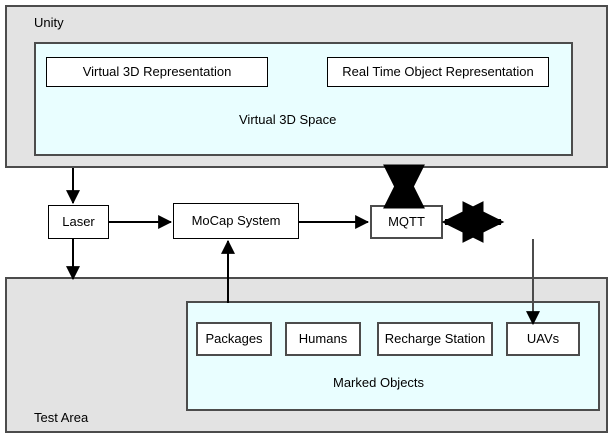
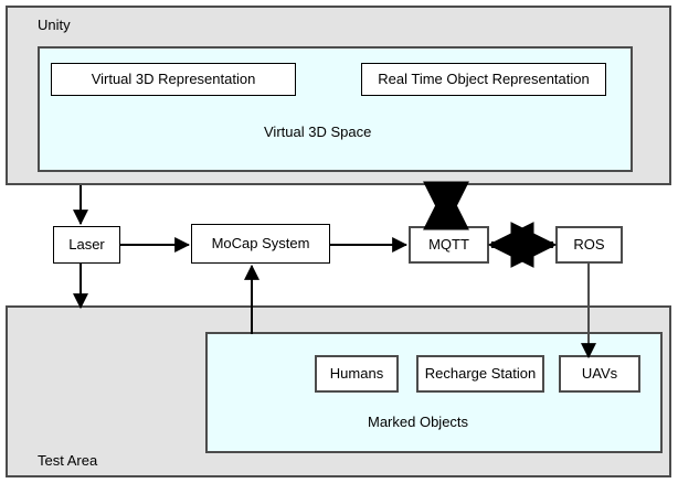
  Unity
  Virtual 3D Space
  Virtual 3D Representation
  Real Time Object Representation
  Laser
  MoCap System
  MQTT
+ ROS
  Test Area
  Marked Objects
- Packages
  Humans
  Recharge Station
  UAVs
